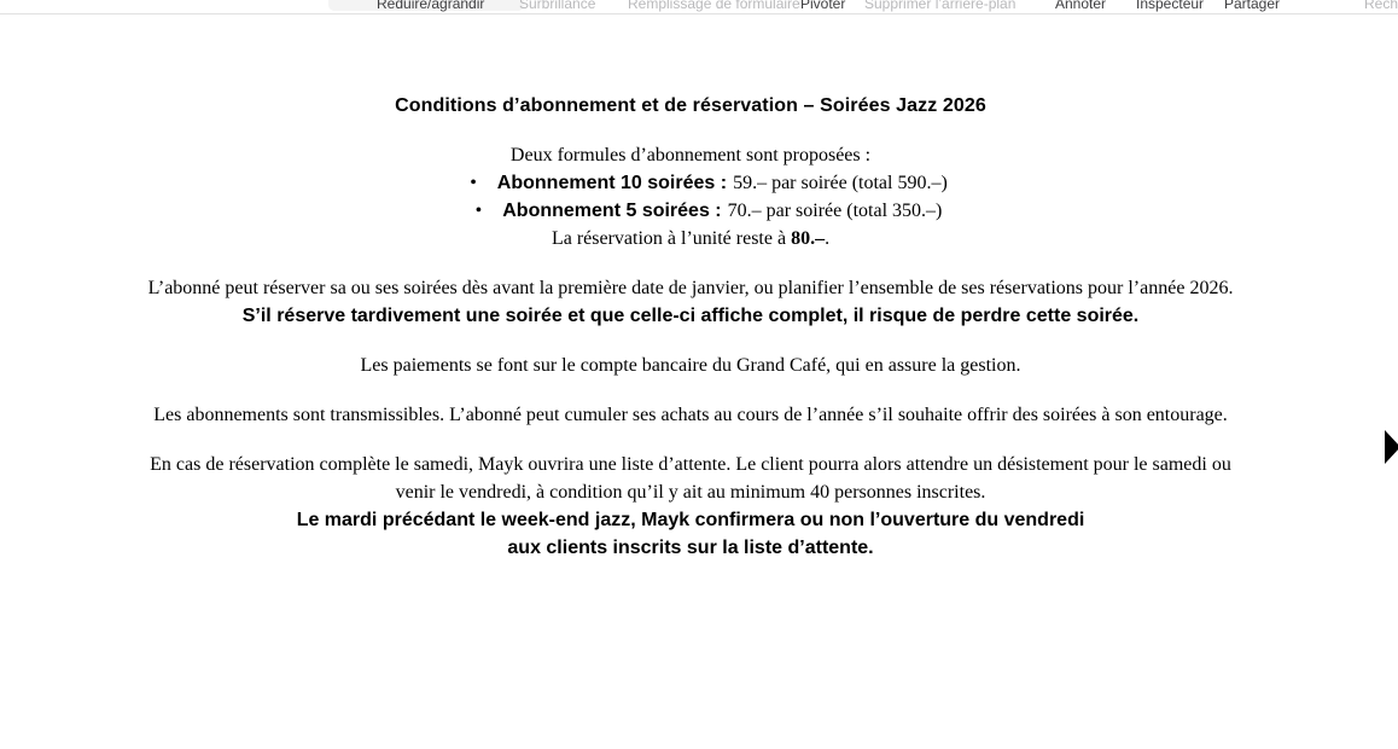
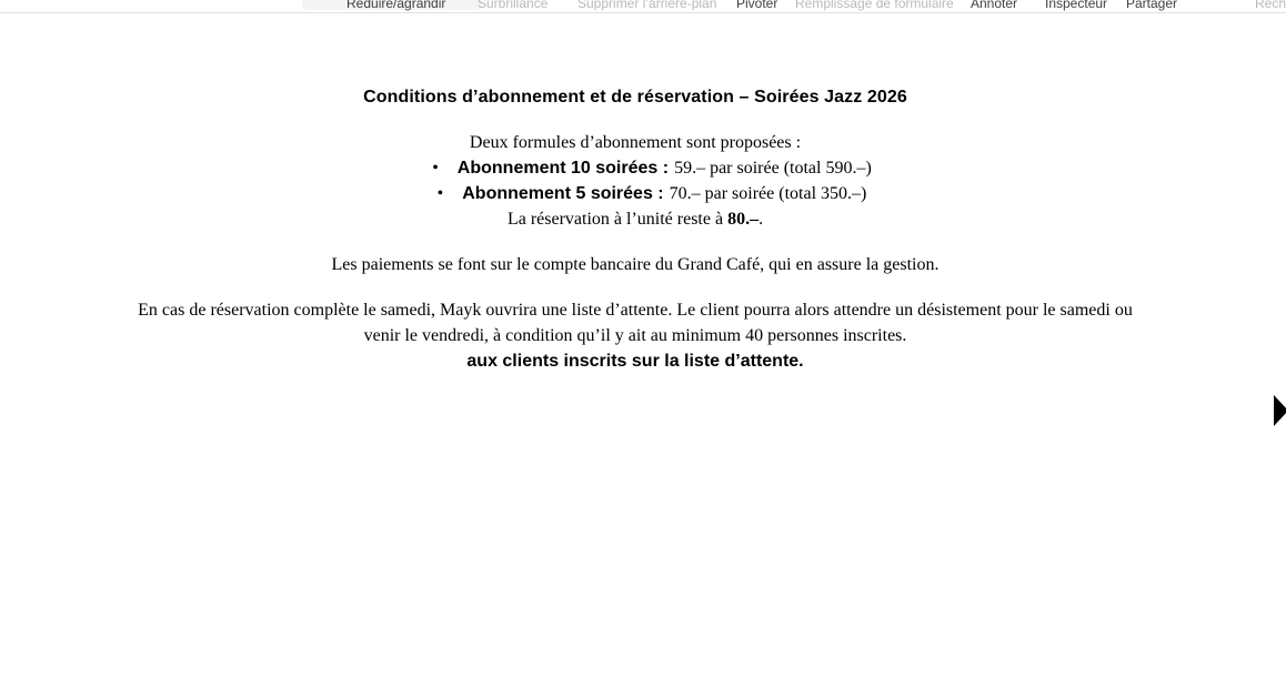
  Réduire/agrandir
  Surbrillance
- Remplissage de formulaire
+ Supprimer l’arrière-plan
  Pivoter
- Supprimer l’arrière-plan
+ Remplissage de formulaire
  Annoter
  Inspecteur
  Partager
  Conditions d’abonnement et de réservation – Soirées Jazz 2026
  Deux formules d’abonnement sont proposées :
  • Abonnement 10 soirées : 59.– par soirée (total 590.–)
  • Abonnement 5 soirées : 70.– par soirée (total 350.–)
  La réservation à l’unité reste à 80.–.
- L’abonné peut réserver sa ou ses soirées dès avant la première date de janvier, ou planifier l’ensemble de ses réservations pour l’année 2026.
- S’il réserve tardivement une soirée et que celle-ci affiche complet, il risque de perdre cette soirée.
  Les paiements se font sur le compte bancaire du Grand Café, qui en assure la gestion.
- Les abonnements sont transmissibles. L’abonné peut cumuler ses achats au cours de l’année s’il souhaite offrir des soirées à son entourage.
  En cas de réservation complète le samedi, Mayk ouvrira une liste d’attente. Le client pourra alors attendre un désistement pour le samedi ou
  venir le vendredi, à condition qu’il y ait au minimum 40 personnes inscrites.
- Le mardi précédant le week-end jazz, Mayk confirmera ou non l’ouverture du vendredi
  aux clients inscrits sur la liste d’attente.
